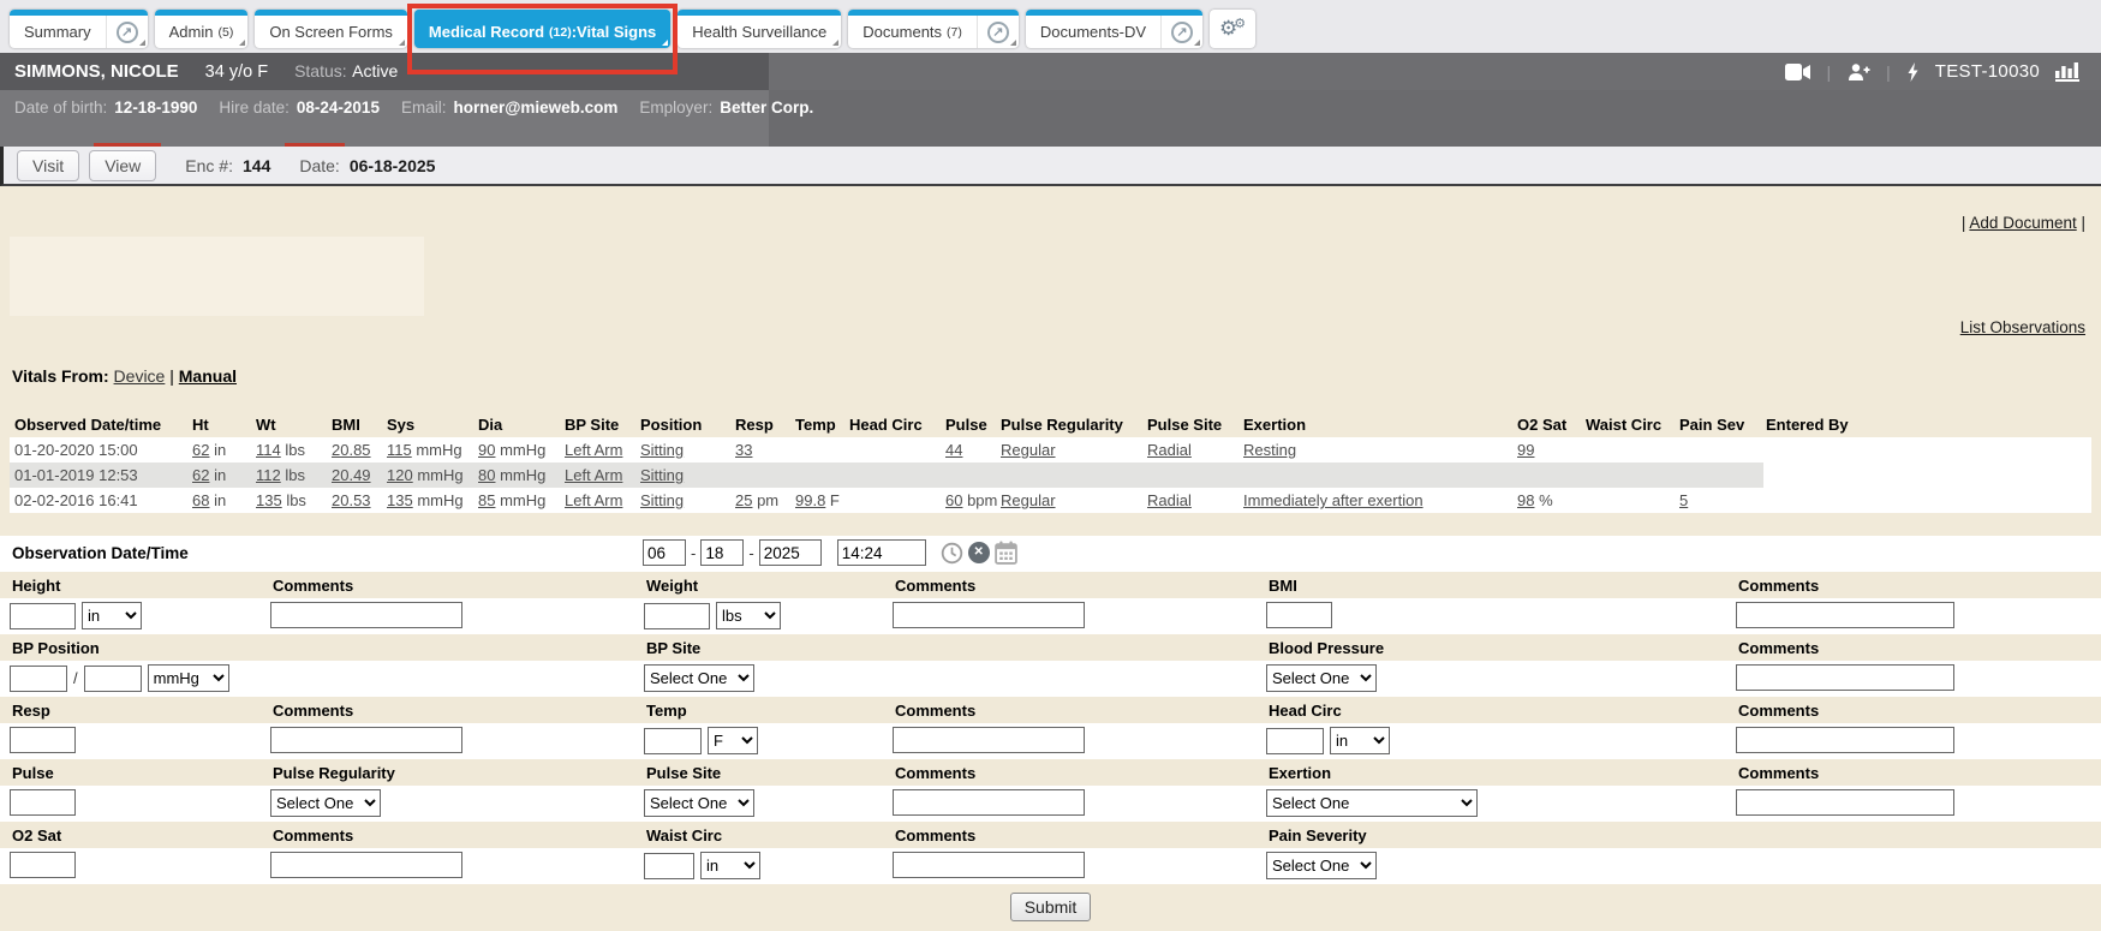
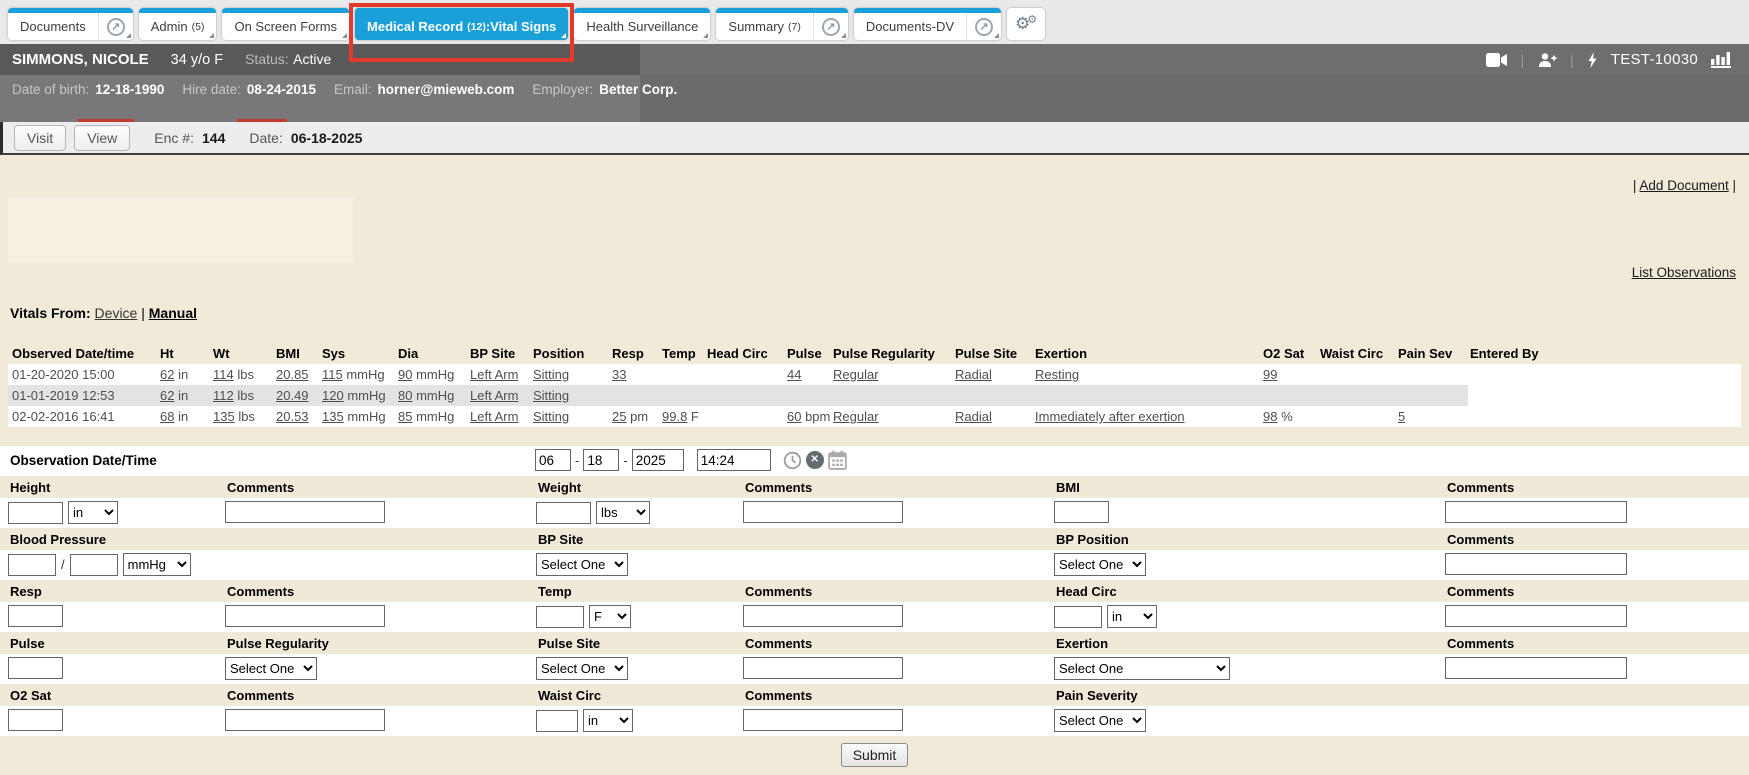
- Summary
+ Documents
  ↗
  Admin
  (5)
  On Screen Forms
  Medical Record
  (12)
  :Vital Signs
  Health Surveillance
- Documents
+ Summary
  (7)
  ↗
  Documents-DV
  ↗
  ⚙
  ⚙
  SIMMONS, NICOLE
  34 y/o F
  Status: Active
  |
  |
  TEST-10030
  Date of birth:
  12-18-1990
  Hire date:
  08-24-2015
  Email:
  horner@mieweb.com
  Employer:
  Better Corp.
  Visit
  View
  Enc #:
  144
  Date:
  06-18-2025
  | Add Document |
  List Observations
  Vitals From: Device | Manual
  Observed Date/time	Ht	Wt	BMI	Sys	Dia	BP Site	Position	Resp	Temp	Head Circ	Pulse	Pulse Regularity	Pulse Site	Exertion	O2 Sat	Waist Circ	Pain Sev	Entered By
  01-20-2020 15:00	62 in	114 lbs	20.85	115 mmHg	90 mmHg	Left Arm	Sitting	33			44	Regular	Radial	Resting	99
  01-01-2019 12:53	62 in	112 lbs	20.49	120 mmHg	80 mmHg	Left Arm	Sitting
  02-02-2016 16:41	68 in	135 lbs	20.53	135 mmHg	85 mmHg	Left Arm	Sitting	25 pm	99.8 F		60 bpm	Regular	Radial	Immediately after exertion	98 %		5
  Observation Date/Time
  06
  -
  18
  -
  2025
  14:24
  ✕
  Height
  Comments
  Weight
  Comments
  BMI
  Comments
  in
  lbs
- BP Position
+ Blood Pressure
  BP Site
- Blood Pressure
+ BP Position
  Comments
  /
  mmHg
  Select One
  Select One
  Resp
  Comments
  Temp
  Comments
  Head Circ
  Comments
  F
  in
  Pulse
  Pulse Regularity
  Pulse Site
  Comments
  Exertion
  Comments
  Select One
  Select One
  Select One
  O2 Sat
  Comments
  Waist Circ
  Comments
  Pain Severity
  in
  Select One
  Submit
